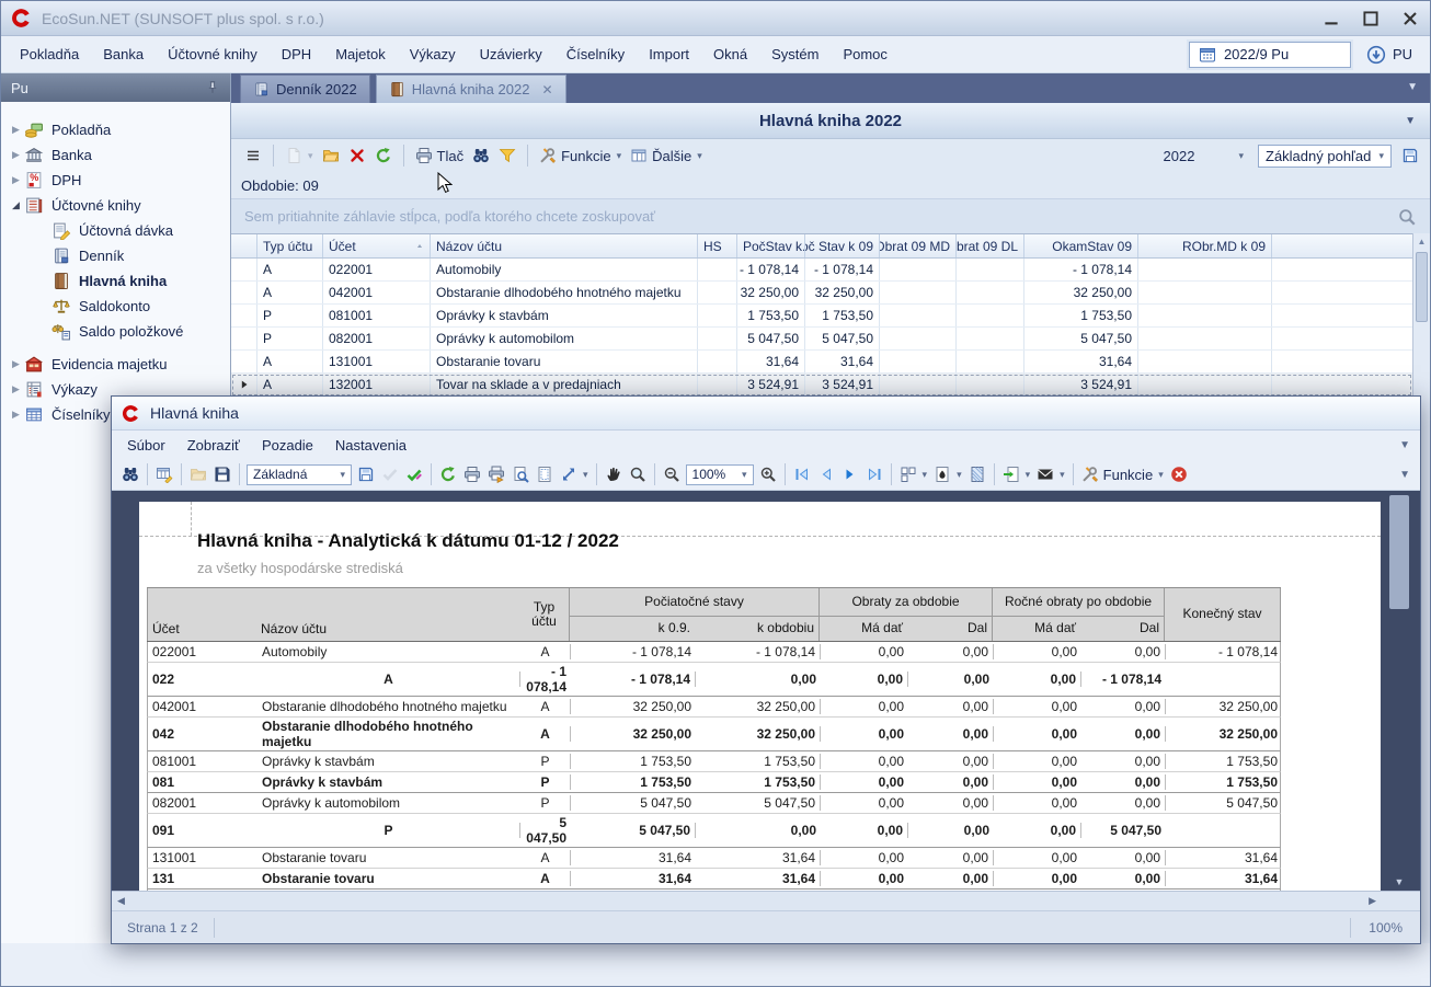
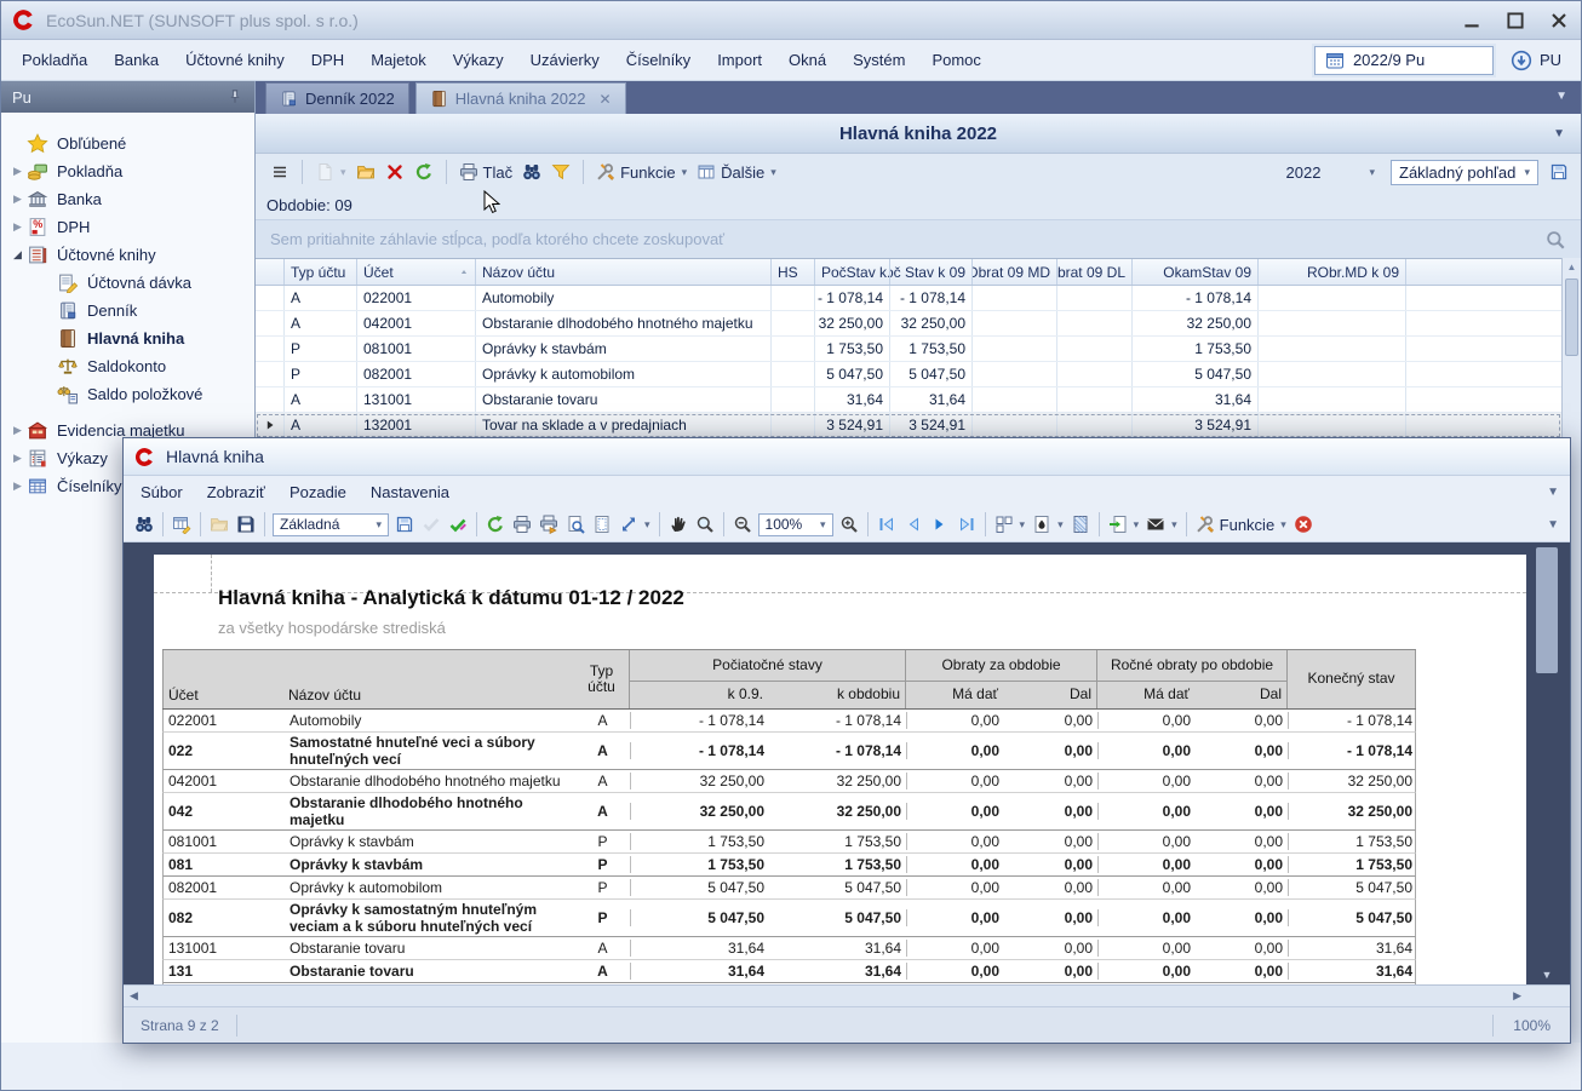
  EcoSun.NET (SUNSOFT plus spol. s r.o.)
  Pokladňa
  Banka
  Účtovné knihy
  DPH
  Majetok
  Výkazy
  Uzávierky
  Číselníky
  Import
  Okná
  Systém
  Pomoc
  2022/9 Pu
  PU
  Pu
+ Obľúbené
  ▶
  Pokladňa
  ▶
  Banka
  ▶
  %
  DPH
  ◢
  Účtovné knihy
  Účtovná dávka
  Denník
  Hlavná kniha
  Saldokonto
  Saldo položkové
  ▶
  Evidencia majetku
  ▶
  Výkazy
  ▶
  Číselníky
  Denník 2022
  Hlavná kniha 2022
  ✕
  ▼
  Hlavná kniha 2022
  ▼
  ▾
  Tlač
  Funkcie
  ▾
  Ďalšie
  ▾
  2022
  ▾
  Základný pohľad
  ▾
  Obdobie: 09
  Sem pritiahnite záhlavie stĺpca, podľa ktorého chcete zoskupovať
  Typ účtu
  Účet
  Názov účtu
  HS
  PočStav k.
  oč Stav k 09
  Obrat 09 MD
  brat 09 DL
  OkamStav 09
  RObr.MD k 09
  A
  022001
  Automobily
  - 1 078,14
  - 1 078,14
  - 1 078,14
  A
  042001
  Obstaranie dlhodobého hnotného majetku
  32 250,00
  32 250,00
  32 250,00
  P
  081001
  Oprávky k stavbám
  1 753,50
  1 753,50
  1 753,50
  P
  082001
  Oprávky k automobilom
  5 047,50
  5 047,50
  5 047,50
  A
  131001
  Obstaranie tovaru
  31,64
  31,64
  31,64
  A
  132001
  Tovar na sklade a v predajniach
  3 524,91
  3 524,91
  3 524,91
  ▲
  Hlavná kniha
  Súbor
  Zobraziť
  Pozadie
  Nastavenia
  ▼
  Základná
  ▾
  ▾
  100%
  ▾
  ▾
  ▾
  ▾
  ▾
  Funkcie
  ▾
  ▼
  Hlavná kniha - Analytická k dátumu 01-12 / 2022
  za všetky hospodárske strediská
  Účet
  Názov účtu
  Typ účtu
  Počiatočné stavy
  Obraty za obdobie
  Ročné obraty po obdobie
  Konečný stav
  k 0.9.
  k obdobiu
  Má dať
  Dal
  Má dať
  Dal
  022001
  Automobily
  A
  - 1 078,14
  - 1 078,14
  0,00
  0,00
  0,00
  0,00
  - 1 078,14
  022
+ Samostatné hnuteľné veci a súbory hnuteľných vecí
  A
  - 1 078,14
  - 1 078,14
  0,00
  0,00
  0,00
  0,00
  - 1 078,14
  042001
  Obstaranie dlhodobého hnotného majetku
  A
  32 250,00
  32 250,00
  0,00
  0,00
  0,00
  0,00
  32 250,00
  042
  Obstaranie dlhodobého hnotného majetku
  A
  32 250,00
  32 250,00
  0,00
  0,00
  0,00
  0,00
  32 250,00
  081001
  Oprávky k stavbám
  P
  1 753,50
  1 753,50
  0,00
  0,00
  0,00
  0,00
  1 753,50
  081
  Oprávky k stavbám
  P
  1 753,50
  1 753,50
  0,00
  0,00
  0,00
  0,00
  1 753,50
  082001
  Oprávky k automobilom
  P
  5 047,50
  5 047,50
  0,00
  0,00
  0,00
  0,00
  5 047,50
- 091
+ 082
+ Oprávky k samostatným hnuteľným veciam a k súboru hnuteľných vecí
  P
  5 047,50
  5 047,50
  0,00
  0,00
  0,00
  0,00
  5 047,50
  131001
  Obstaranie tovaru
  A
  31,64
  31,64
  0,00
  0,00
  0,00
  0,00
  31,64
  131
  Obstaranie tovaru
  A
  31,64
  31,64
  0,00
  0,00
  0,00
  0,00
  31,64
  ▼
  ◀
  ▶
- Strana 1 z 2
+ Strana 9 z 2
  100%
